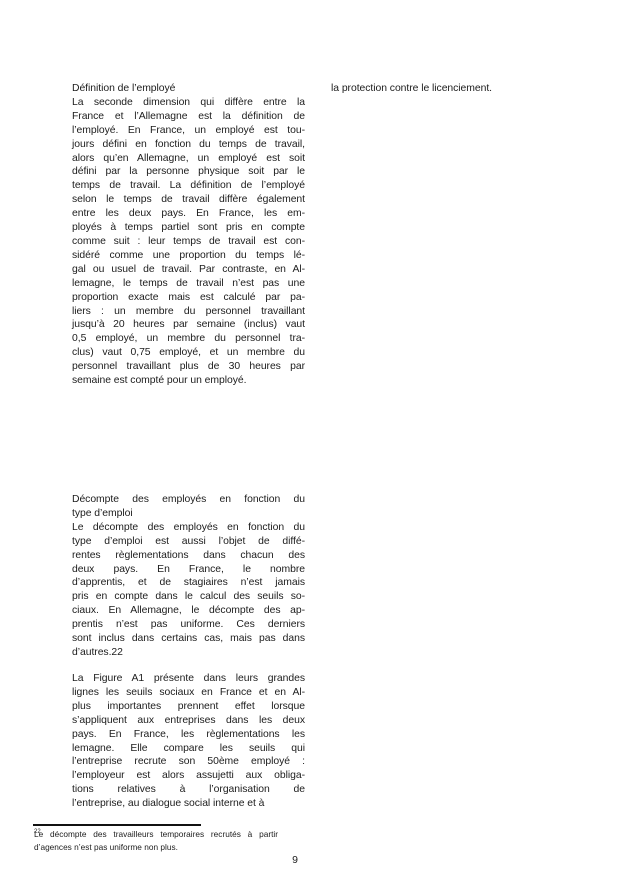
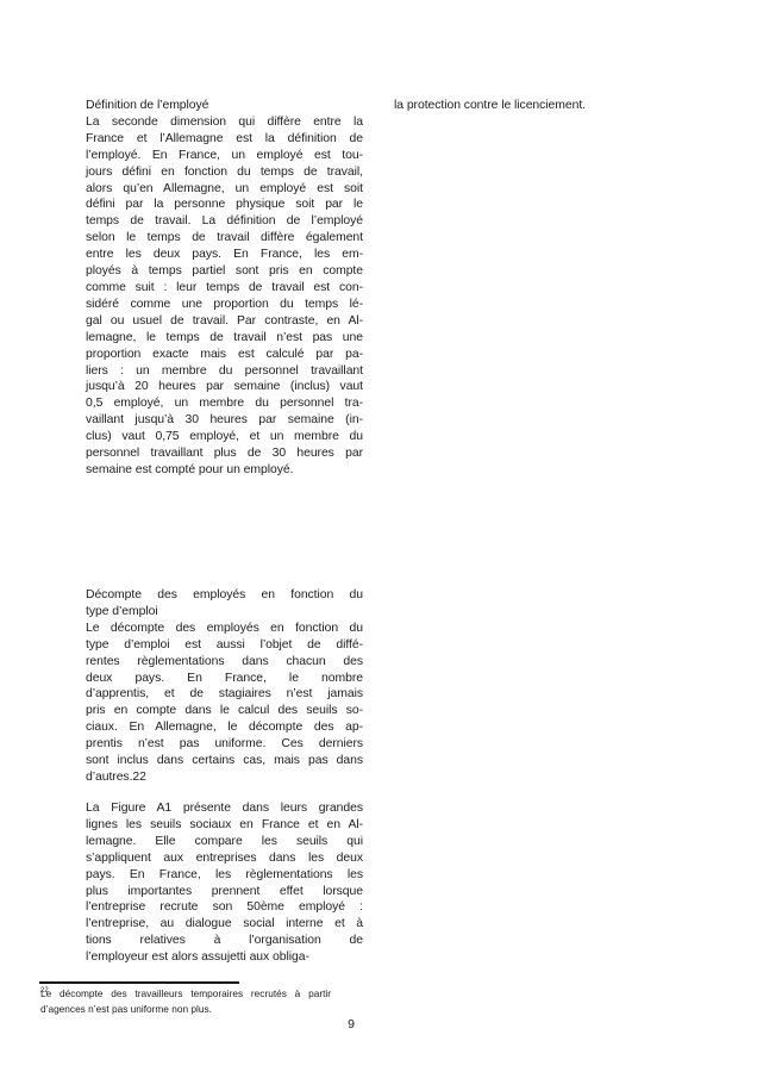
  Définition de l’employé
  La seconde dimension qui diffère entre la
  France et l’Allemagne est la définition de
  l’employé. En France, un employé est tou-
  jours défini en fonction du temps de travail,
  alors qu’en Allemagne, un employé est soit
  défini par la personne physique soit par le
  temps de travail. La définition de l’employé
  selon le temps de travail diffère également
  entre les deux pays. En France, les em-
  ployés à temps partiel sont pris en compte
  comme suit : leur temps de travail est con-
  sidéré comme une proportion du temps lé-
  gal ou usuel de travail. Par contraste, en Al-
  lemagne, le temps de travail n’est pas une
  proportion exacte mais est calculé par pa-
  liers : un membre du personnel travaillant
  jusqu’à 20 heures par semaine (inclus) vaut
  0,5 employé, un membre du personnel tra-
+ vaillant jusqu’à 30 heures par semaine (in-
  clus) vaut 0,75 employé, et un membre du
  personnel travaillant plus de 30 heures par
  semaine est compté pour un employé.
  Décompte des employés en fonction du
  type d’emploi
  Le décompte des employés en fonction du
  type d’emploi est aussi l’objet de diffé-
  rentes règlementations dans chacun des
  deux pays. En France, le nombre
  d’apprentis, et de stagiaires n’est jamais
  pris en compte dans le calcul des seuils so-
  ciaux. En Allemagne, le décompte des ap-
  prentis n’est pas uniforme. Ces derniers
  sont inclus dans certains cas, mais pas dans
  d’autres.22
  La Figure A1 présente dans leurs grandes
  lignes les seuils sociaux en France et en Al-
- plus importantes prennent effet lorsque
+ lemagne. Elle compare les seuils qui
  s’appliquent aux entreprises dans les deux
  pays. En France, les règlementations les
- lemagne. Elle compare les seuils qui
+ plus importantes prennent effet lorsque
  l’entreprise recrute son 50ème employé :
- l’employeur est alors assujetti aux obliga-
+ l’entreprise, au dialogue social interne et à
  tions relatives à l’organisation de
- l’entreprise, au dialogue social interne et à
+ l’employeur est alors assujetti aux obliga-
  la protection contre le licenciement.
  Le décompte des travailleurs temporaires recrutés à partir
  d’agences n’est pas uniforme non plus.
  9
